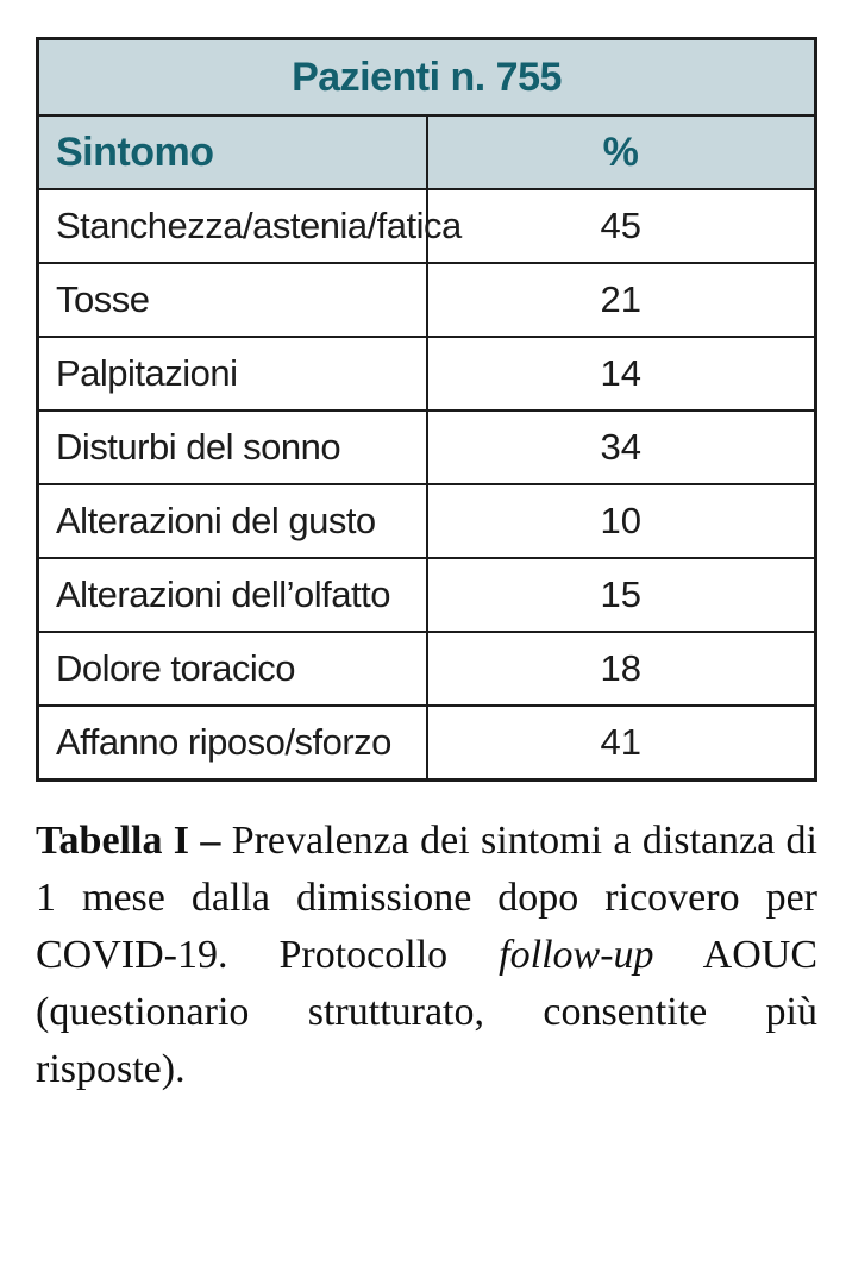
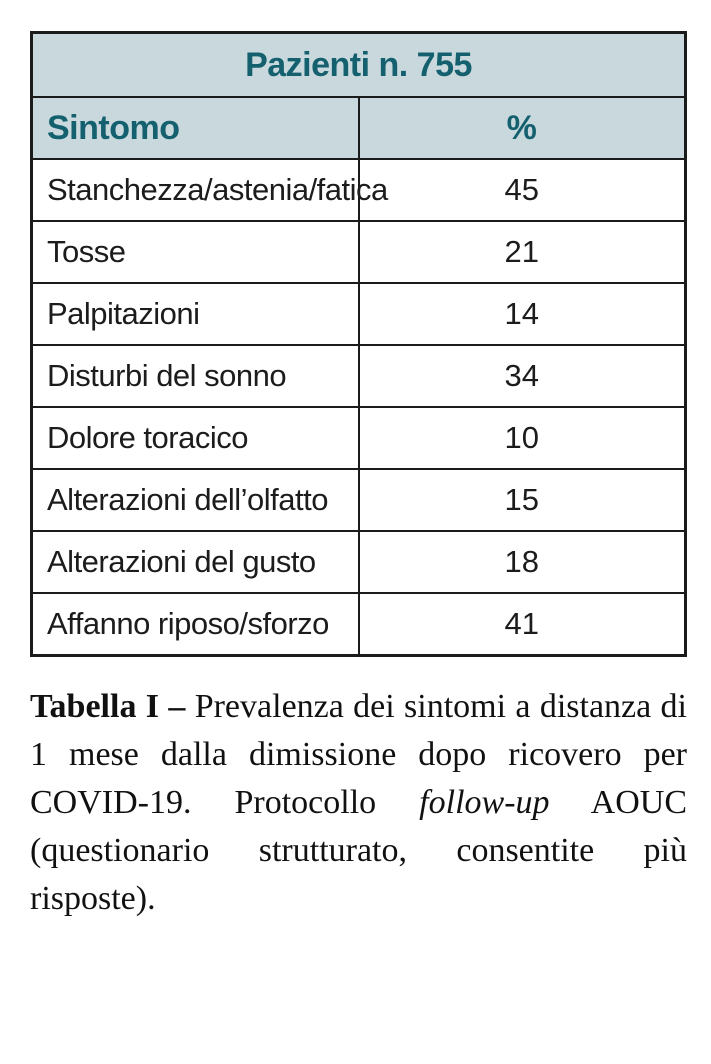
  Pazienti n. 755
  Sintomo	%
  Stanchezza/astenia/fatica	45
  Tosse	21
  Palpitazioni	14
  Disturbi del sonno	34
- Alterazioni del gusto	10
+ Dolore toracico	10
  Alterazioni dell’olfatto	15
- Dolore toracico	18
+ Alterazioni del gusto	18
  Affanno riposo/sforzo	41
  Tabella I – Prevalenza dei sintomi a distanza di 1 mese dalla dimissione dopo ricovero per COVID-19. Protocollo follow-up AOUC (questionario strutturato, consentite più risposte).
